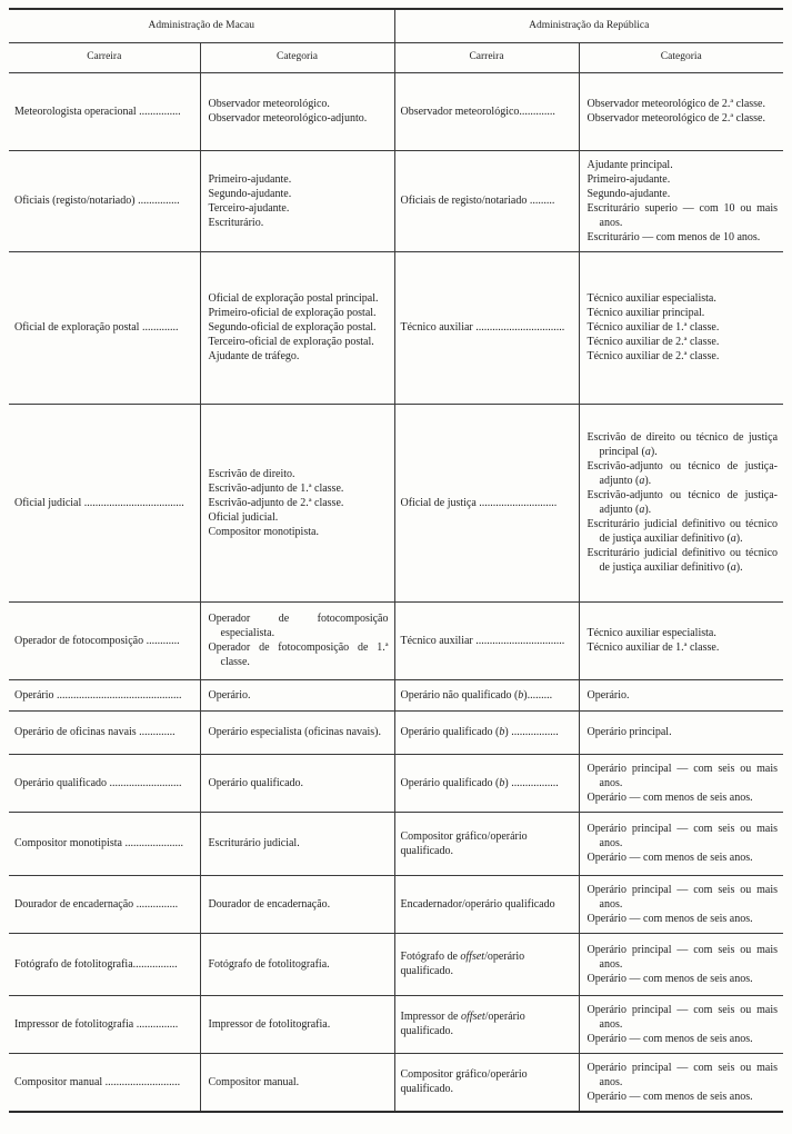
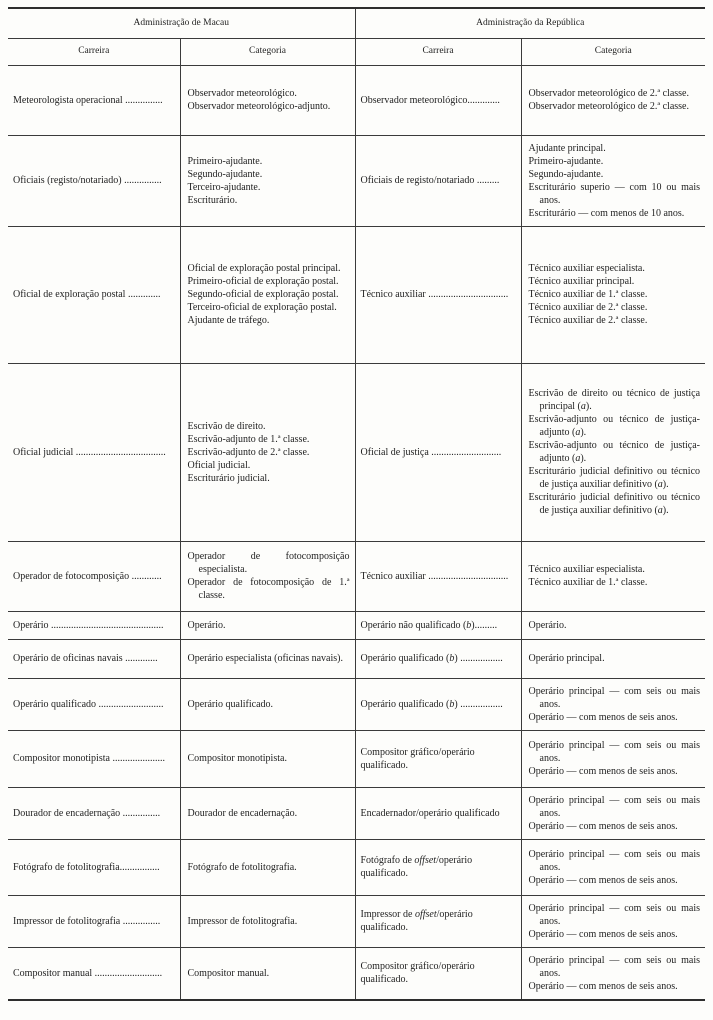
  Administração de Macau	Administração da República
  Carreira	Categoria	Carreira	Categoria
  Meteorologista operacional ...............	Observador meteorológico.Observador meteorológico-adjunto.	Observador meteorológico.............	Observador meteorológico de 2.ª classe.Observador meteorológico de 2.ª classe.
  Oficiais (registo/notariado) ...............	Primeiro-ajudante.Segundo-ajudante.Terceiro-ajudante.Escriturário.	Oficiais de registo/notariado .........	Ajudante principal.Primeiro-ajudante.Segundo-ajudante.Escriturário superio — com 10 ou mais anos.Escriturário — com menos de 10 anos.
  Oficial de exploração postal .............	Oficial de exploração postal principal.Primeiro-oficial de exploração postal.Segundo-oficial de exploração postal.Terceiro-oficial de exploração postal.Ajudante de tráfego.	Técnico auxiliar ................................	Técnico auxiliar especialista.Técnico auxiliar principal.Técnico auxiliar de 1.ª classe.Técnico auxiliar de 2.ª classe.Técnico auxiliar de 2.ª classe.
- Oficial judicial ....................................	Escrivão de direito.Escrivão-adjunto de 1.ª classe.Escrivão-adjunto de 2.ª classe.Oficial judicial.Compositor monotipista.	Oficial de justiça ............................	Escrivão de direito ou técnico de justiça principal (a).Escrivão-adjunto ou técnico de justiça-adjunto (a).Escrivão-adjunto ou técnico de justiça-adjunto (a).Escriturário judicial definitivo ou técnico de justiça auxiliar definitivo (a).Escriturário judicial definitivo ou técnico de justiça auxiliar definitivo (a).
+ Oficial judicial ....................................	Escrivão de direito.Escrivão-adjunto de 1.ª classe.Escrivão-adjunto de 2.ª classe.Oficial judicial.Escriturário judicial.	Oficial de justiça ............................	Escrivão de direito ou técnico de justiça principal (a).Escrivão-adjunto ou técnico de justiça-adjunto (a).Escrivão-adjunto ou técnico de justiça-adjunto (a).Escriturário judicial definitivo ou técnico de justiça auxiliar definitivo (a).Escriturário judicial definitivo ou técnico de justiça auxiliar definitivo (a).
  Operador de fotocomposição ............	Operador de fotocomposição especialista.Operador de fotocomposição de 1.ª classe.	Técnico auxiliar ................................	Técnico auxiliar especialista.Técnico auxiliar de 1.ª classe.
  Operário .............................................	Operário.	Operário não qualificado (b).........	Operário.
  Operário de oficinas navais .............	Operário especialista (oficinas navais).	Operário qualificado (b) .................	Operário principal.
  Operário qualificado ..........................	Operário qualificado.	Operário qualificado (b) .................	Operário principal — com seis ou mais anos.Operário — com menos de seis anos.
- Compositor monotipista .....................	Escriturário judicial.	Compositor gráfico/operário qualificado.	Operário principal — com seis ou mais anos.Operário — com menos de seis anos.
+ Compositor monotipista .....................	Compositor monotipista.	Compositor gráfico/operário qualificado.	Operário principal — com seis ou mais anos.Operário — com menos de seis anos.
  Dourador de encadernação ...............	Dourador de encadernação.	Encadernador/operário qualificado	Operário principal — com seis ou mais anos.Operário — com menos de seis anos.
  Fotógrafo de fotolitografia................	Fotógrafo de fotolitografia.	Fotógrafo de offset/operário qualificado.	Operário principal — com seis ou mais anos.Operário — com menos de seis anos.
  Impressor de fotolitografia ...............	Impressor de fotolitografia.	Impressor de offset/operário qualificado.	Operário principal — com seis ou mais anos.Operário — com menos de seis anos.
  Compositor manual ...........................	Compositor manual.	Compositor gráfico/operário qualificado.	Operário principal — com seis ou mais anos.Operário — com menos de seis anos.
